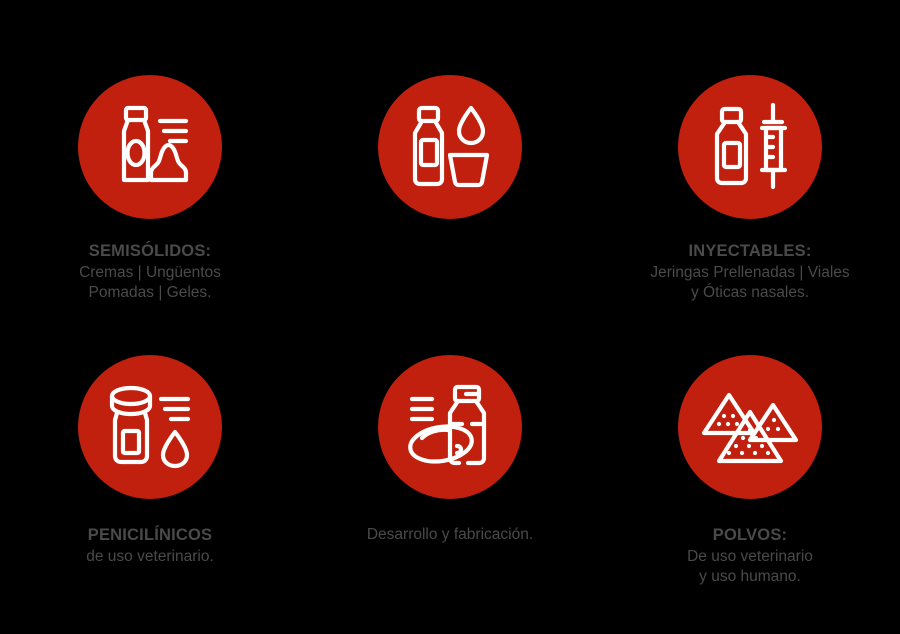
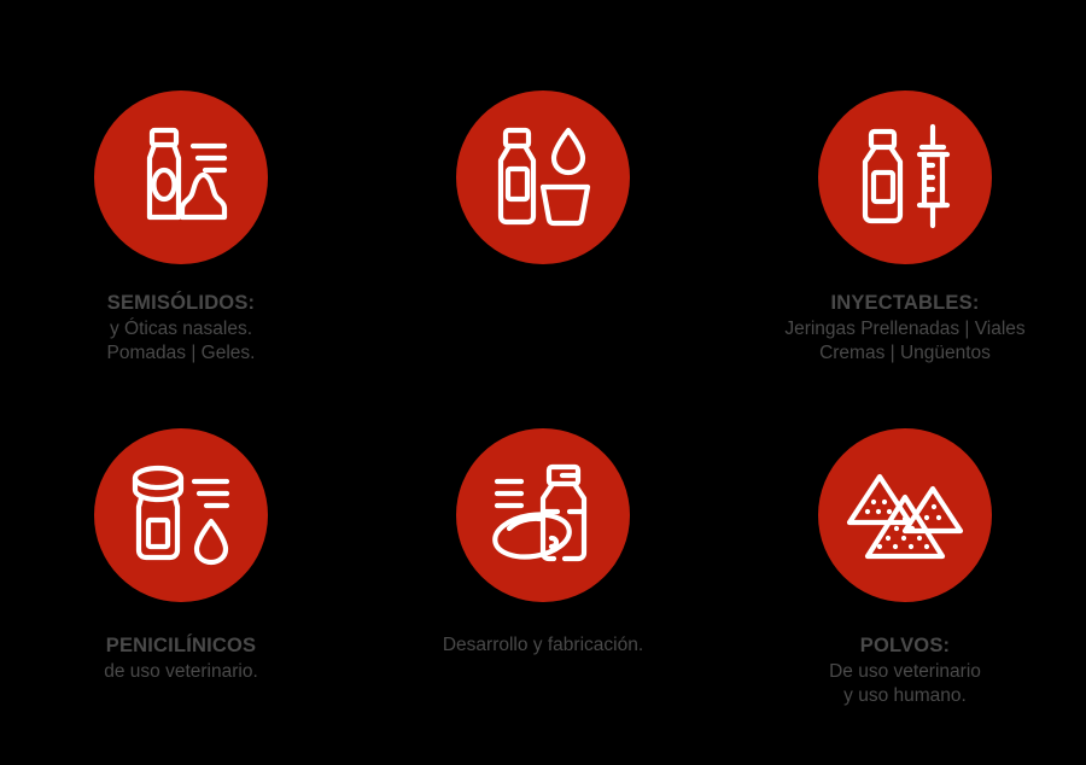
  SEMISÓLIDOS:
- Cremas | Ungüentos
+ y Óticas nasales.
  Pomadas | Geles.
  INYECTABLES:
  Jeringas Prellenadas | Viales
- y Óticas nasales.
+ Cremas | Ungüentos
  PENICILÍNICOS
  de uso veterinario.
  Desarrollo y fabricación.
  POLVOS:
  De uso veterinario
  y uso humano.
